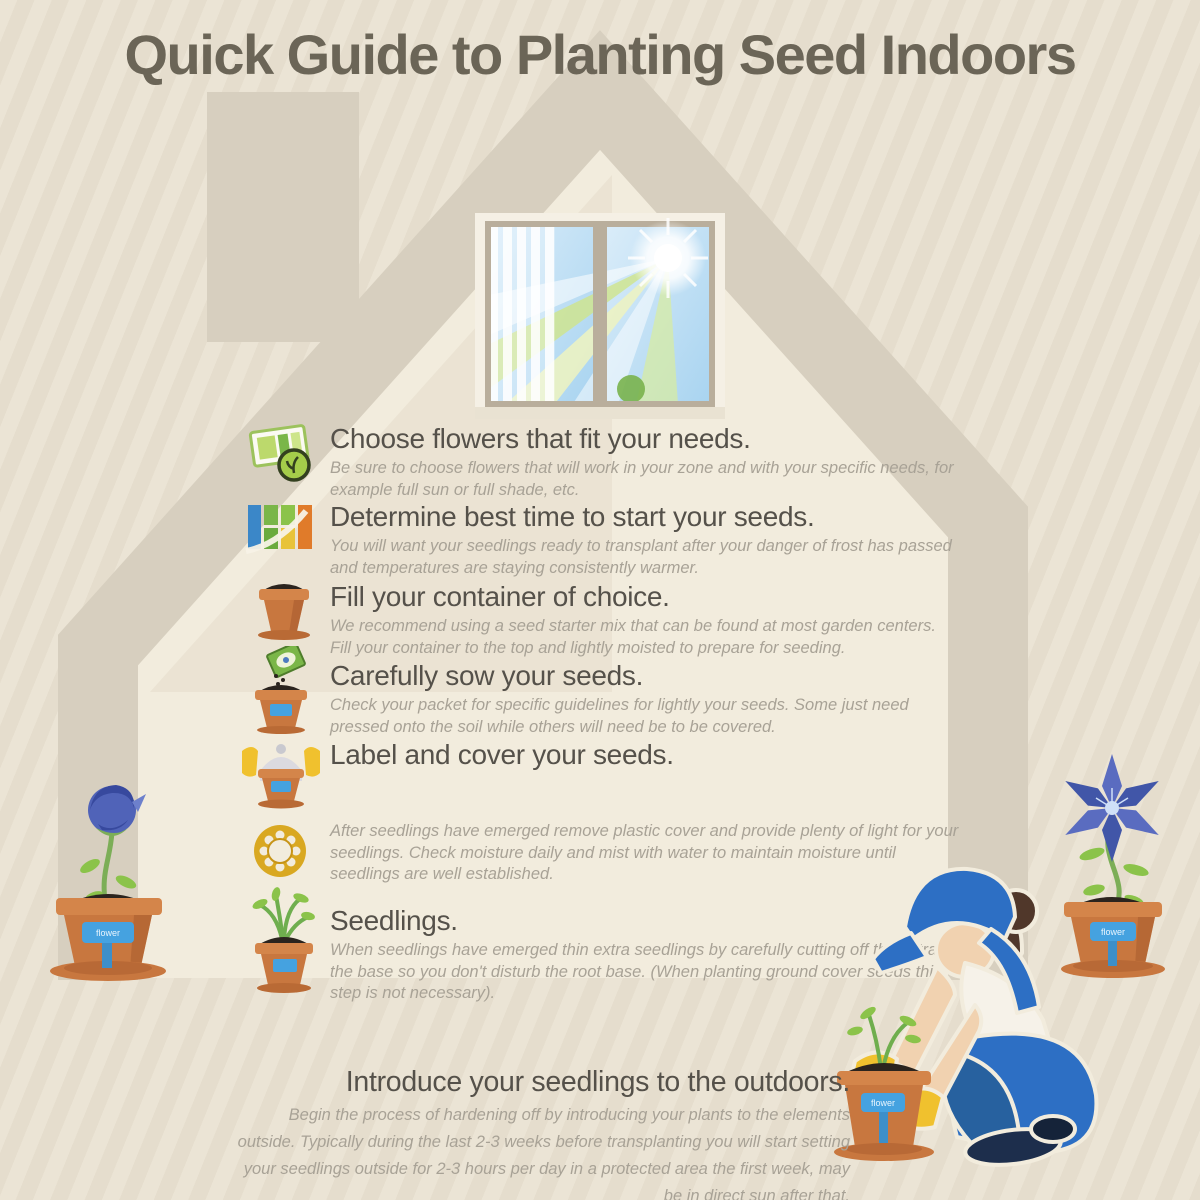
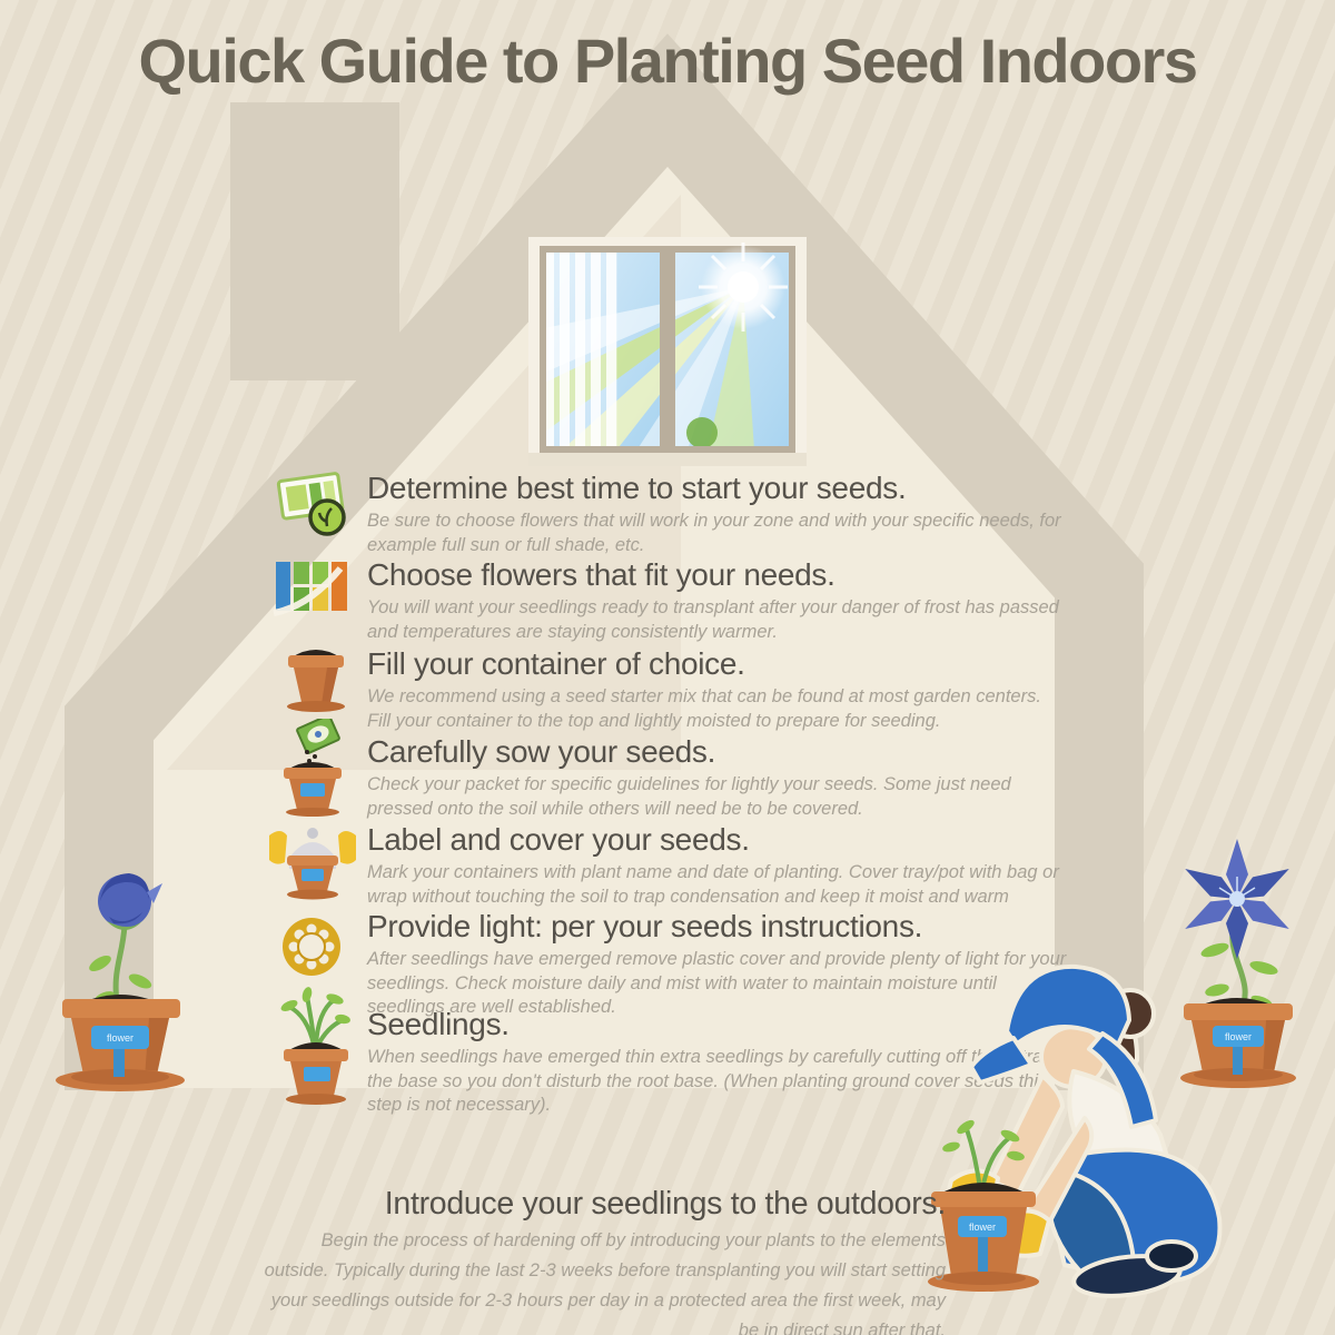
  Quick Guide to Planting Seed Indoors
- Choose flowers that fit your needs.
+ Determine best time to start your seeds.
  Be sure to choose flowers that will work in your zone and with your specific needs, for example full sun or full shade, etc.
- Determine best time to start your seeds.
+ Choose flowers that fit your needs.
  You will want your seedlings ready to transplant after your danger of frost has passed and temperatures are staying consistently warmer.
  Fill your container of choice.
  We recommend using a seed starter mix that can be found at most garden centers. Fill your container to the top and lightly moisted to prepare for seeding.
  Carefully sow your seeds.
  Check your packet for specific guidelines for lightly your seeds. Some just need pressed onto the soil while others will need be to be covered.
  Label and cover your seeds.
+ Mark your containers with plant name and date of planting. Cover tray/pot with bag or wrap without touching the soil to trap condensation and keep it moist and warm
+ Provide light: per your seeds instructions.
  After seedlings have emerged remove plastic cover and provide plenty of light for your seedlings. Check moisture daily and mist with water to maintain moisture until seedlings are well established.
  Seedlings.
  When seedlings have emerged thin extra seedlings by carefully cutting off tra the base so you don't disturb the root base. (When planting ground cover sds thi step is not necessary).
  flower
  flower
  flower
  Introduce your seedlings to the outdoors.
  Begin the process of hardening off by introducing your plants to the elements outside. Typically during the last 2-3 weeks before transplanting you will start setting your seedlings outside for 2-3 hours per day in a protected area the first week, may be in direct sun after that.
